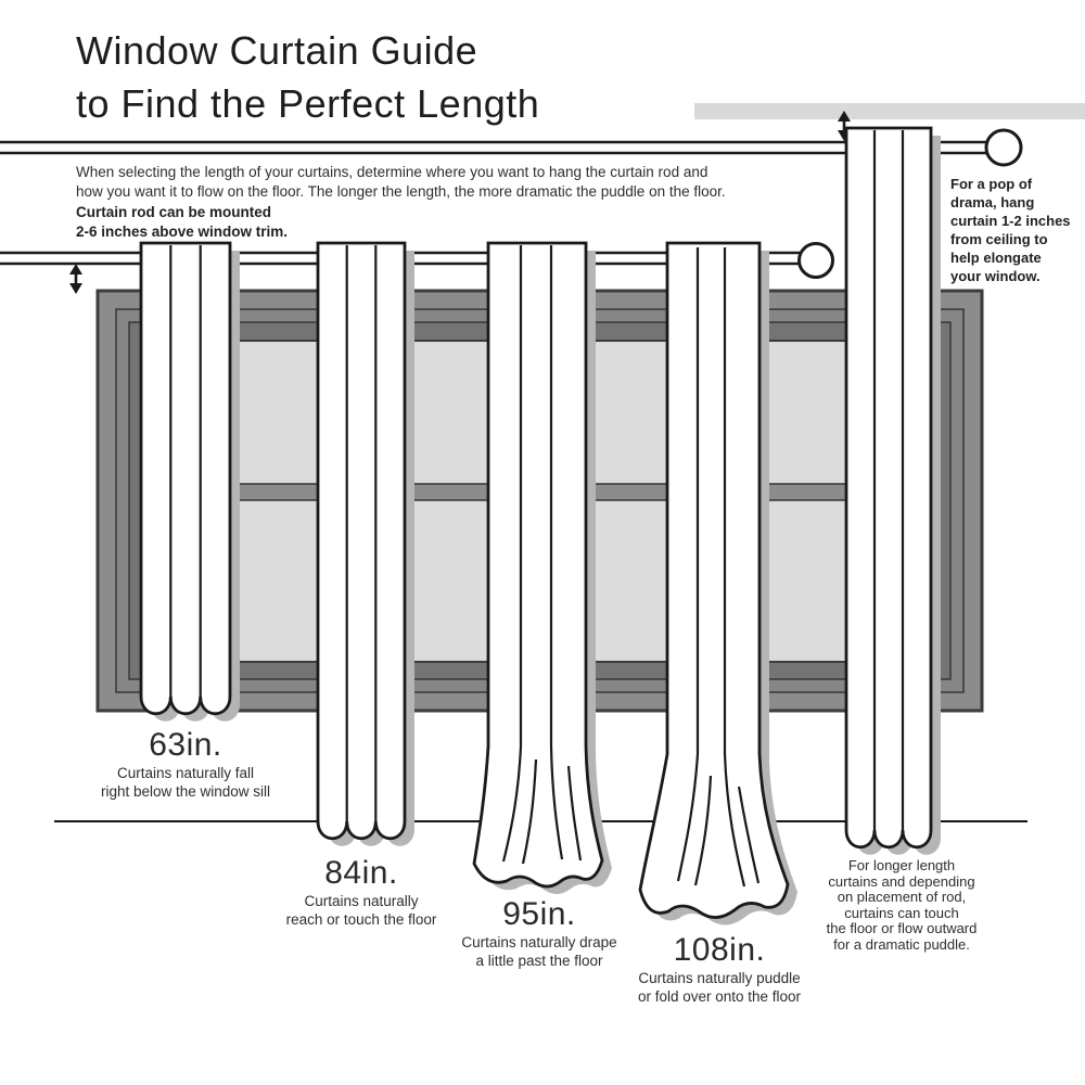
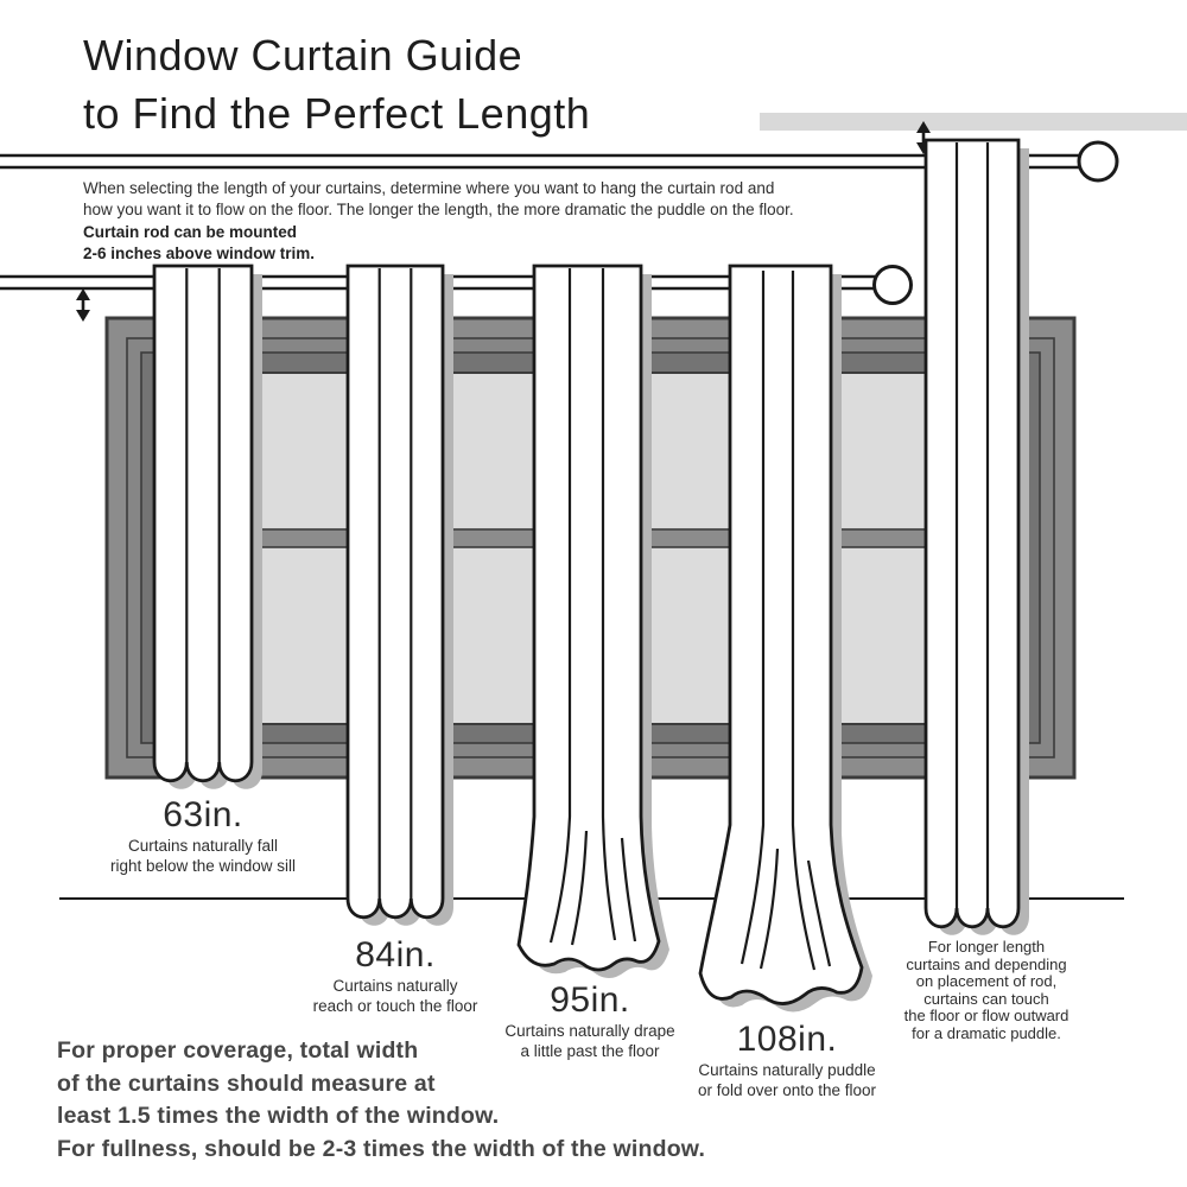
  Window Curtain Guide
  to Find the Perfect Length
  When selecting the length of your curtains, determine where you want to hang the curtain rod and
  how you want it to flow on the floor. The longer the length, the more dramatic the puddle on the floor.
  Curtain rod can be mounted
  2-6 inches above window trim.
- For a pop of
- drama, hang
- curtain 1-2 inches
- from ceiling to
- help elongate
- your window.
  63in.
  Curtains naturally fall
  right below the window sill
  84in.
  Curtains naturally
  reach or touch the floor
  95in.
  Curtains naturally drape
  a little past the floor
  108in.
  Curtains naturally puddle
  or fold over onto the floor
  For longer length
  curtains and depending
  on placement of rod,
  curtains can touch
  the floor or flow outward
  for a dramatic puddle.
+ For proper coverage, total width
+ of the curtains should measure at
+ least 1.5 times the width of the window.
+ For fullness, should be 2-3 times the width of the window.
